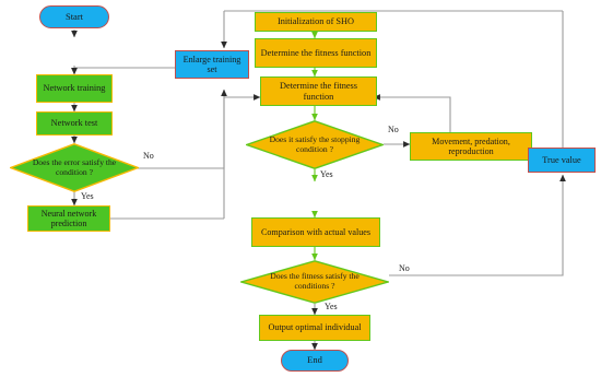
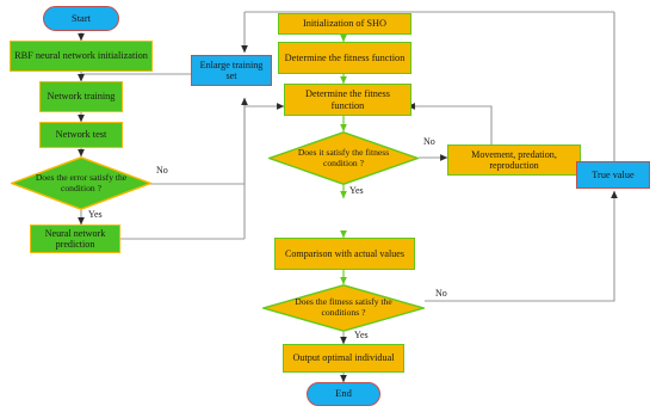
  Start
+ RBF neural network initialization
  Network training
  Network test
  Does the error satisfy the condition ?
  Neural network prediction
  Enlarge training set
  Initialization of SHO
  Determine the fitness function
  Determine the fitness function
- Does it satisfy the stopping condition ?
+ Does it satisfy the fitness condition ?
  Comparison with actual values
  Does the fitness satisfy the conditions ?
  Output optimal individual
  End
  Movement, predation, reproduction
  True value
  No
  Yes
  No
  Yes
  No
  Yes
